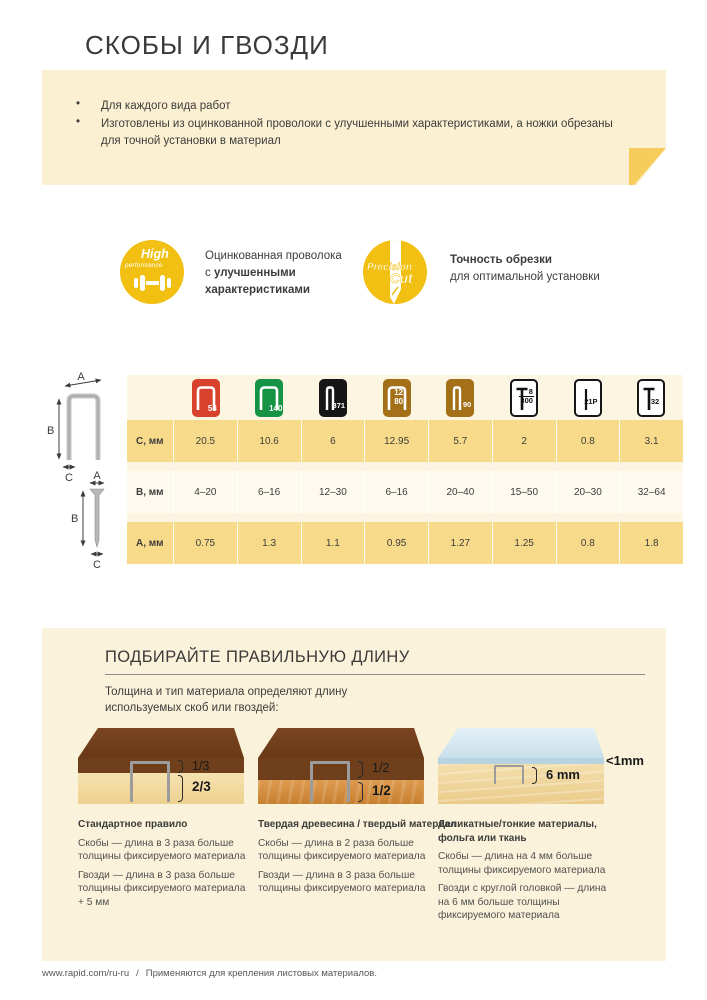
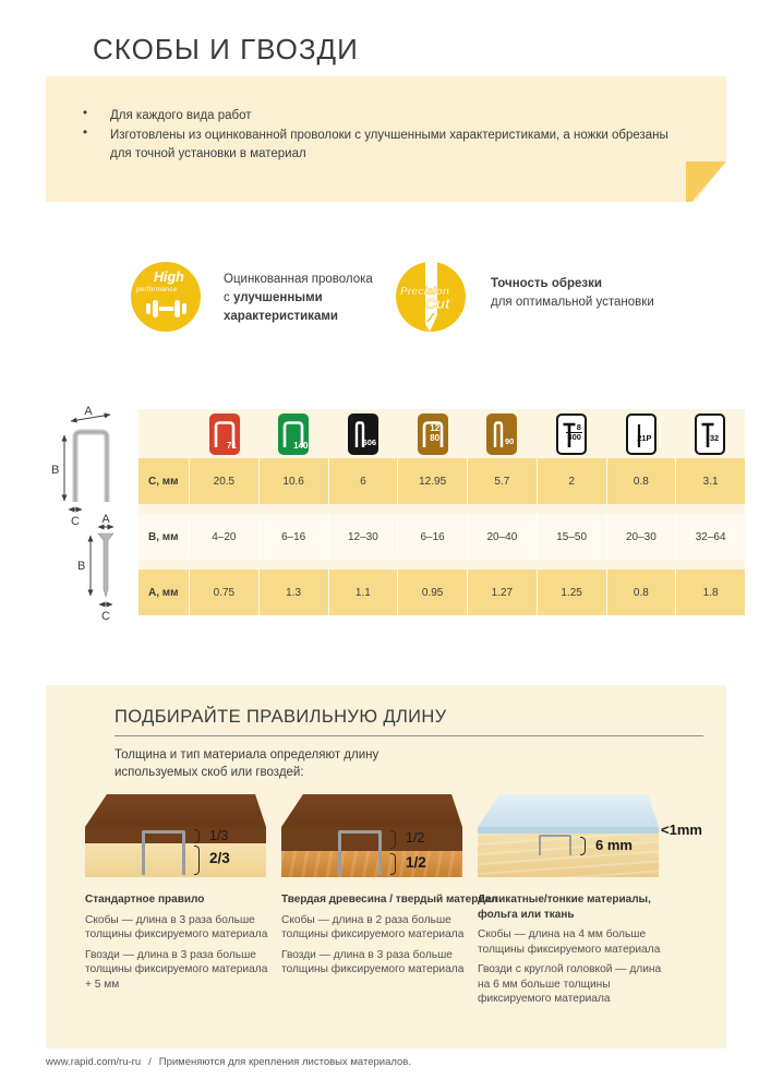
  СКОБЫ И ГВОЗДИ
  •
  Для каждого вида работ
  •
  Изготовлены из оцинкованной проволоки с улучшенными характеристиками, а ножки обрезаны для точной установки в материал
  High
  Оцинкованная проволока
  с улучшенными
  характеристиками
  Precision
  Cut
  Точность обрезки
  для оптимальной установки
  A
  B
  C
  A
  B
  C
- 53
+ 71
  140
- 371
+ 606
  12
  80
  90
  8
  300
  21P
  32
  С, мм
  20.5
  10.6
  6
  12.95
  5.7
  2
  0.8
  3.1
  В, мм
  4–20
  6–16
  12–30
  6–16
  20–40
  15–50
  20–30
  32–64
  А, мм
  0.75
  1.3
  1.1
  0.95
  1.27
  1.25
  0.8
  1.8
  ПОДБИРАЙТЕ ПРАВИЛЬНУЮ ДЛИНУ
  Толщина и тип материала определяют длину
  используемых скоб или гвоздей:
  1/3
  2/3
  Стандартное правило
  Скобы — длина в 3 раза больше толщины фиксируемого материала
  Гвозди — длина в 3 раза больше толщины фиксируемого материала + 5 мм
  1/2
  1/2
  Твердая древесина / твердый матер
  Скобы — длина в 2 раза больше толщины фиксируемого материала
  Гвозди — длина в 3 раза больше толщины фиксируемого материала
  6 mm
  <1mm
  Деликатные/тонкие материалы, фольга или ткань
  Скобы — длина на 4 мм больше толщины фиксируемого материала
  Гвозди с круглой головкой — длина на 6 мм больше толщины фиксируемого материала
  www.rapid.com/ru-ru / Применяются для крепления листовых материалов.
